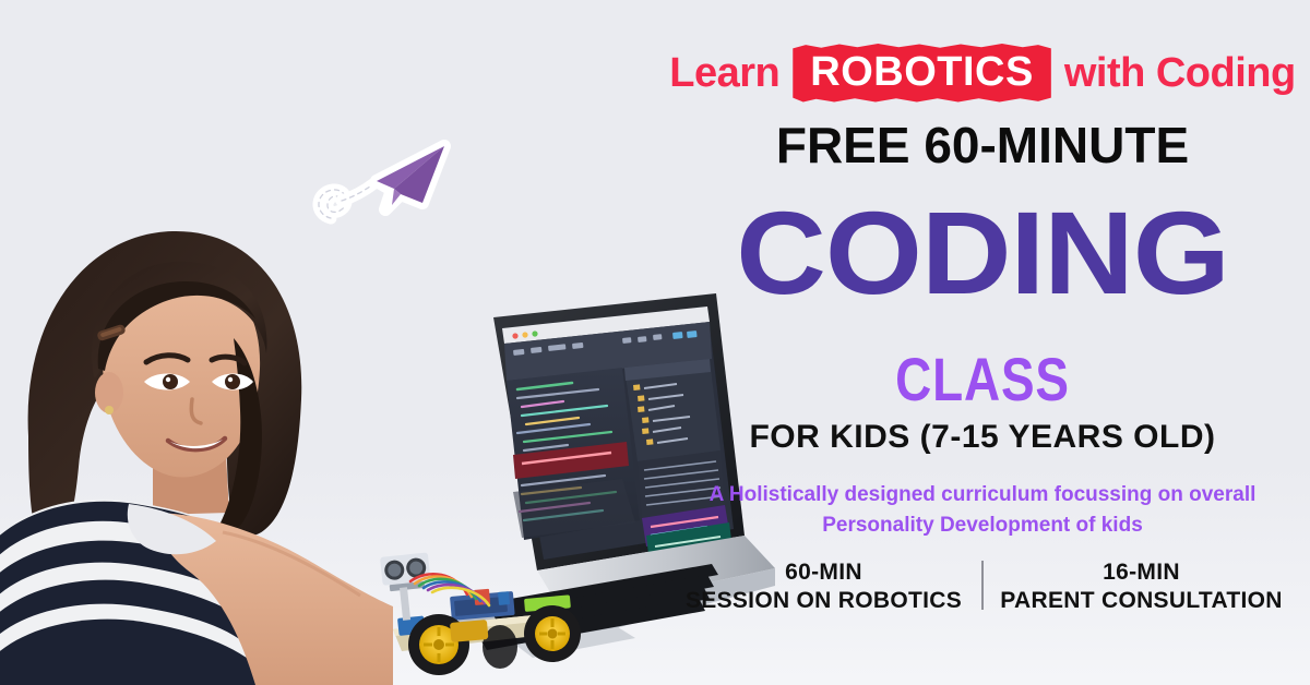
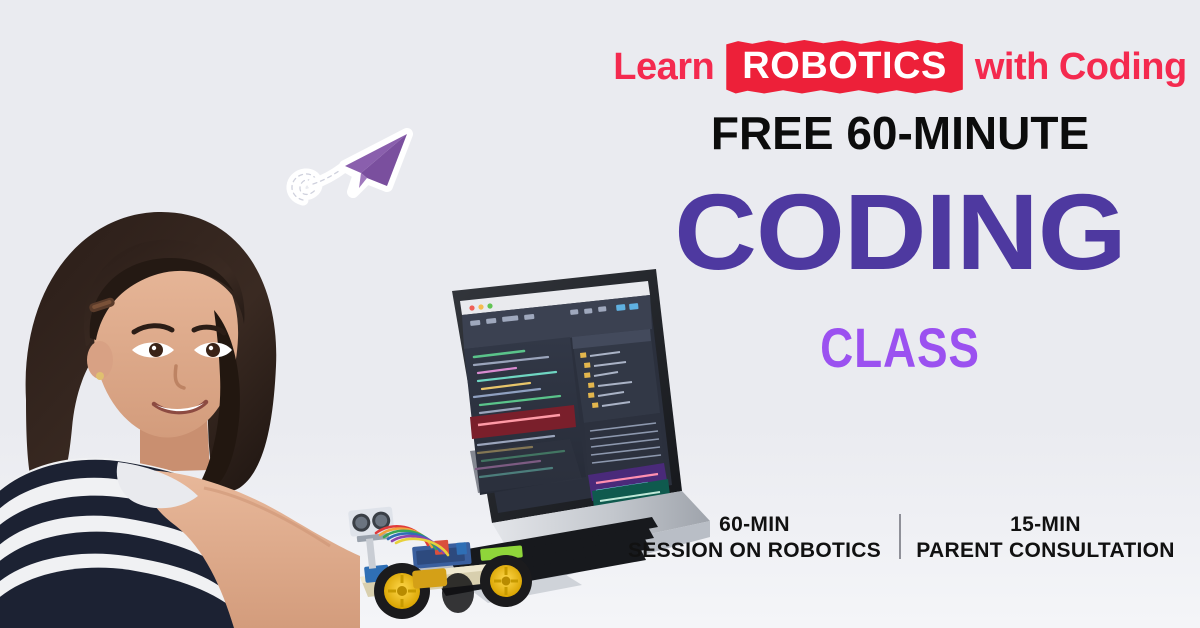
  Learn
  ROBOTICS
  with Coding
  FREE 60-MINUTE
  CODING
  CLASS
- FOR KIDS (7-15 YEARS OLD)
- A Holistically designed curriculum focussing on overall Personality Development of kids
  60-MIN
  SESSION ON ROBOTICS
- 16-MIN
+ 15-MIN
  PARENT CONSULTATION
